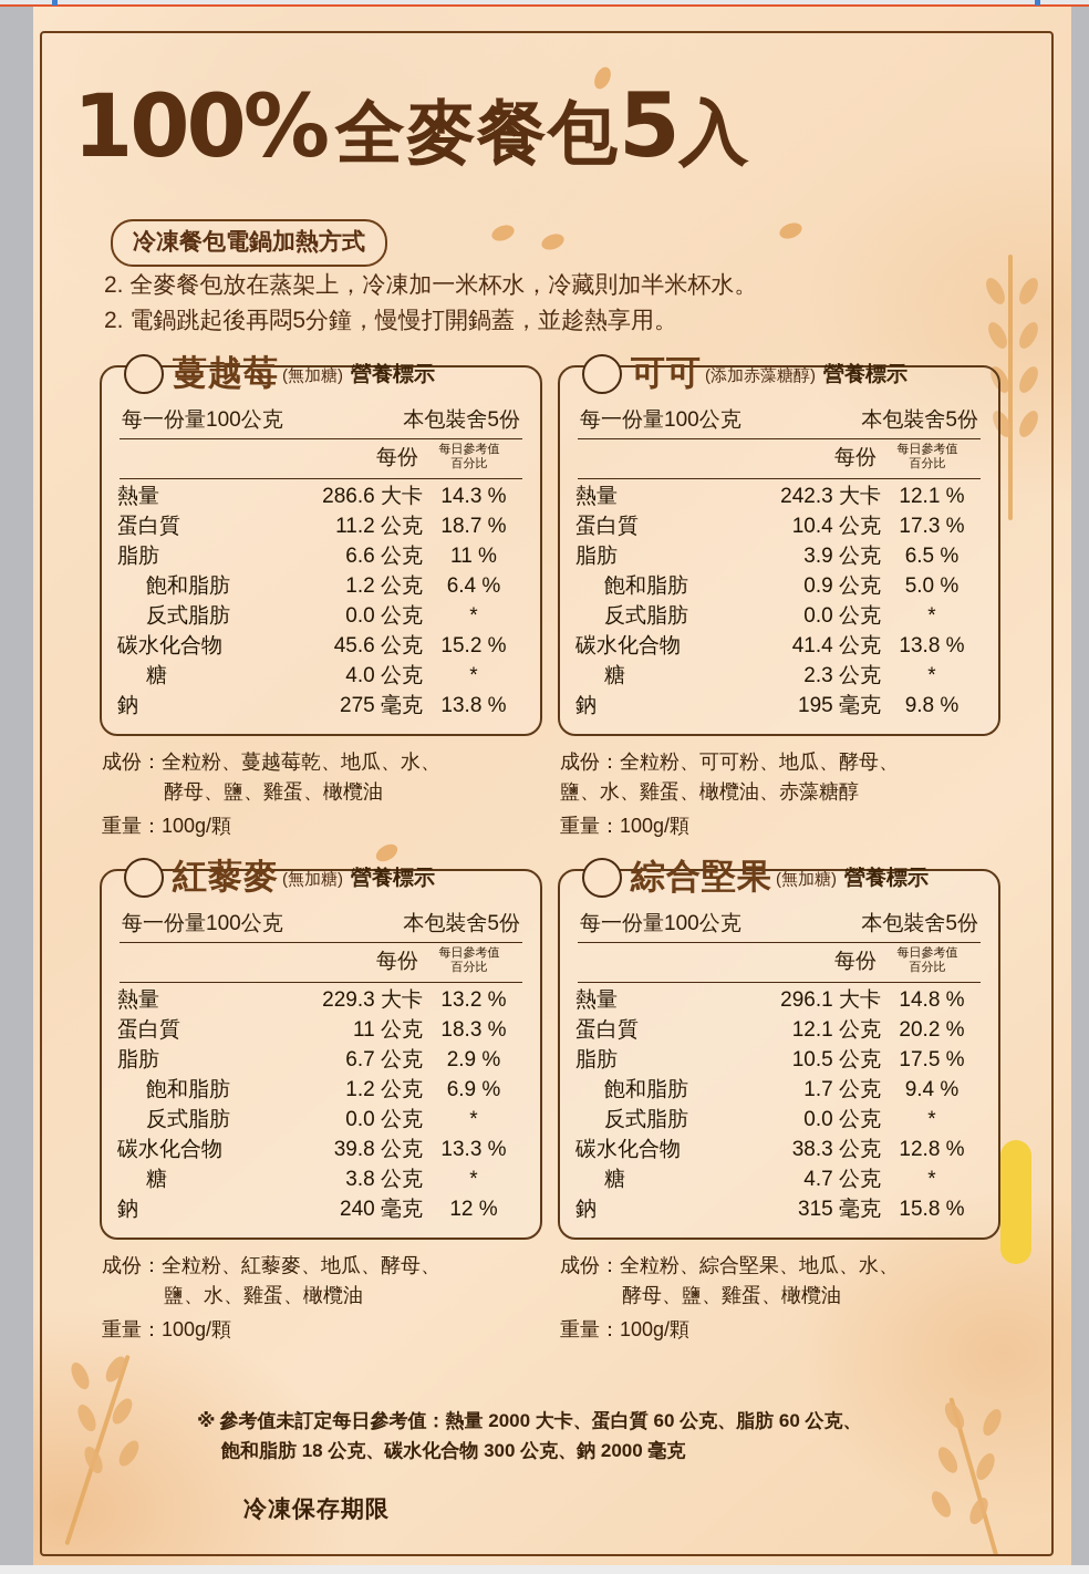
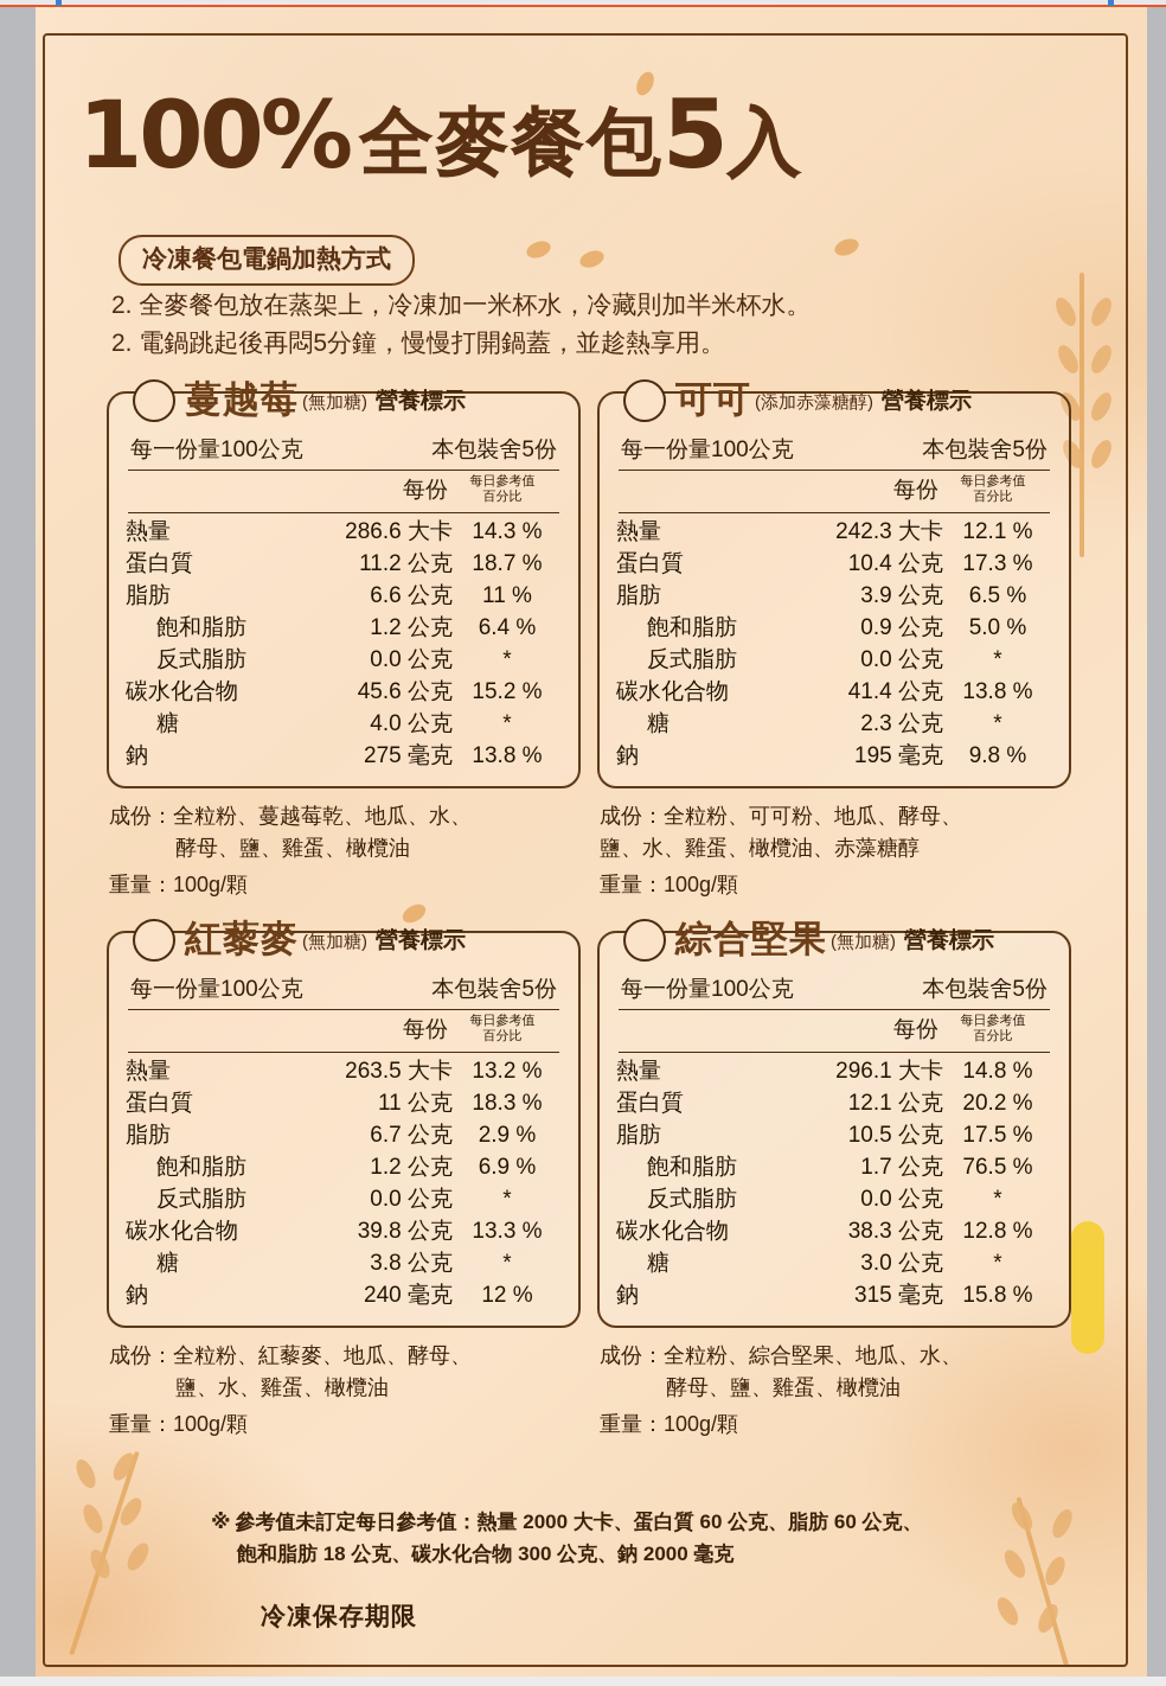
  100%全麥餐包5入
  冷凍餐包電鍋加熱方式
  2. 全麥餐包放在蒸架上，冷凍加一米杯水，冷藏則加半米杯水。
  2. 電鍋跳起後再悶5分鐘，慢慢打開鍋蓋，並趁熱享用。
  蔓越莓
  (無加糖)
  營養標示
  每一份量100公克
  本包裝舍5份
  每份
  每日參考值
  百分比
  熱量
  286.6 大卡
  14.3 %
  蛋白質
  11.2 公克
  18.7 %
  脂肪
  6.6 公克
  11 %
  飽和脂肪
  1.2 公克
  6.4 %
  反式脂肪
  0.0 公克
  *
  碳水化合物
  45.6 公克
  15.2 %
  糖
  4.0 公克
  *
  鈉
  275 毫克
  13.8 %
  成份：全粒粉、蔓越莓乾、地瓜、水、
  酵母、鹽、雞蛋、橄欖油
  重量：100g/顆
  可可
  (添加赤藻糖醇)
  營養標示
  每一份量100公克
  本包裝舍5份
  每份
  每日參考值
  百分比
  熱量
  242.3 大卡
  12.1 %
  蛋白質
  10.4 公克
  17.3 %
  脂肪
  3.9 公克
  6.5 %
  飽和脂肪
  0.9 公克
  5.0 %
  反式脂肪
  0.0 公克
  *
  碳水化合物
  41.4 公克
  13.8 %
  糖
  2.3 公克
  *
  鈉
  195 毫克
  9.8 %
  成份：全粒粉、可可粉、地瓜、酵母、
  鹽、水、雞蛋、橄欖油、赤藻糖醇
  重量：100g/顆
  紅藜麥
  (無加糖)
  營養標示
  每一份量100公克
  本包裝舍5份
  每份
  每日參考值
  百分比
  熱量
- 229.3 大卡
+ 263.5 大卡
  13.2 %
  蛋白質
  11 公克
  18.3 %
  脂肪
  6.7 公克
  2.9 %
  飽和脂肪
  1.2 公克
  6.9 %
  反式脂肪
  0.0 公克
  *
  碳水化合物
  39.8 公克
  13.3 %
  糖
  3.8 公克
  *
  鈉
  240 毫克
  12 %
  成份：全粒粉、紅藜麥、地瓜、酵母、
  鹽、水、雞蛋、橄欖油
  重量：100g/顆
  綜合堅果
  (無加糖)
  營養標示
  每一份量100公克
  本包裝舍5份
  每份
  每日參考值
  百分比
  熱量
  296.1 大卡
  14.8 %
  蛋白質
  12.1 公克
  20.2 %
  脂肪
  10.5 公克
  17.5 %
  飽和脂肪
  1.7 公克
- 9.4 %
+ 76.5 %
  反式脂肪
  0.0 公克
  *
  碳水化合物
  38.3 公克
  12.8 %
  糖
- 4.7 公克
+ 3.0 公克
  *
  鈉
  315 毫克
  15.8 %
  成份：全粒粉、綜合堅果、地瓜、水、
  酵母、鹽、雞蛋、橄欖油
  重量：100g/顆
  ※ 參考值未訂定每日參考值：熱量 2000 大卡、蛋白質 60 公克、脂肪 60 公克、
  飽和脂肪 18 公克、碳水化合物 300 公克、鈉 2000 毫克
  冷凍保存期限
